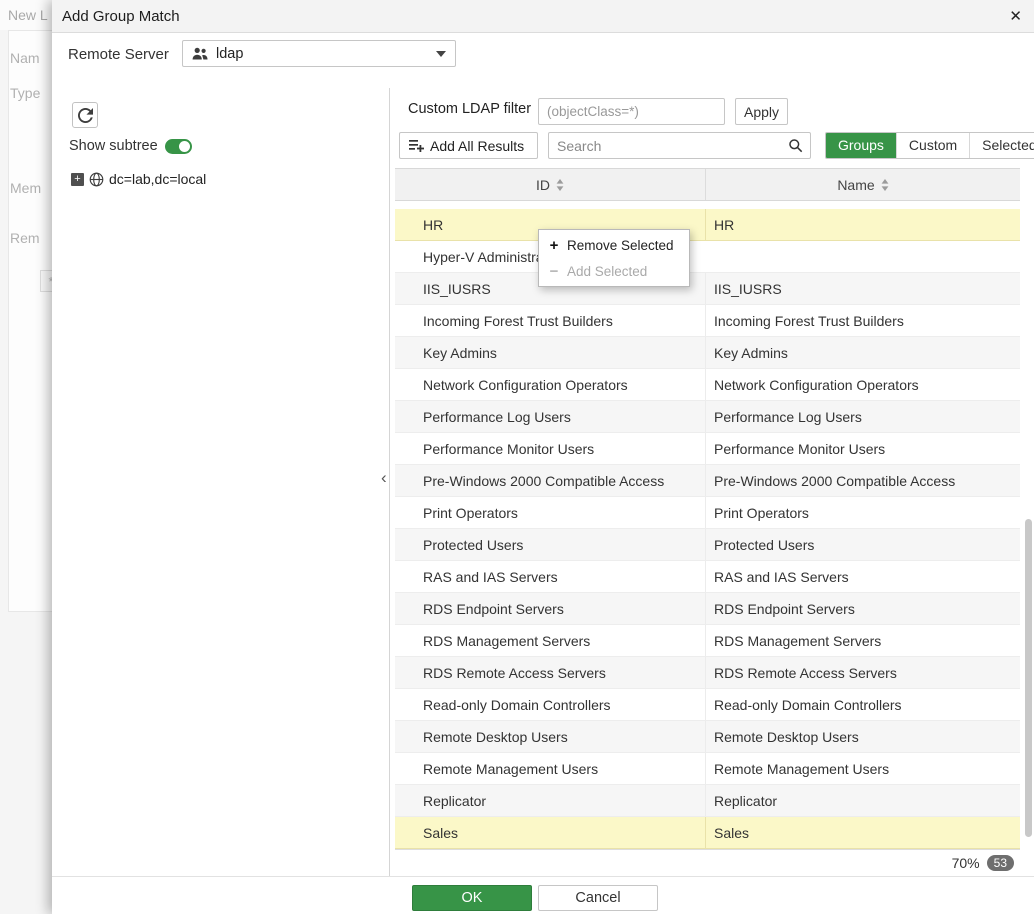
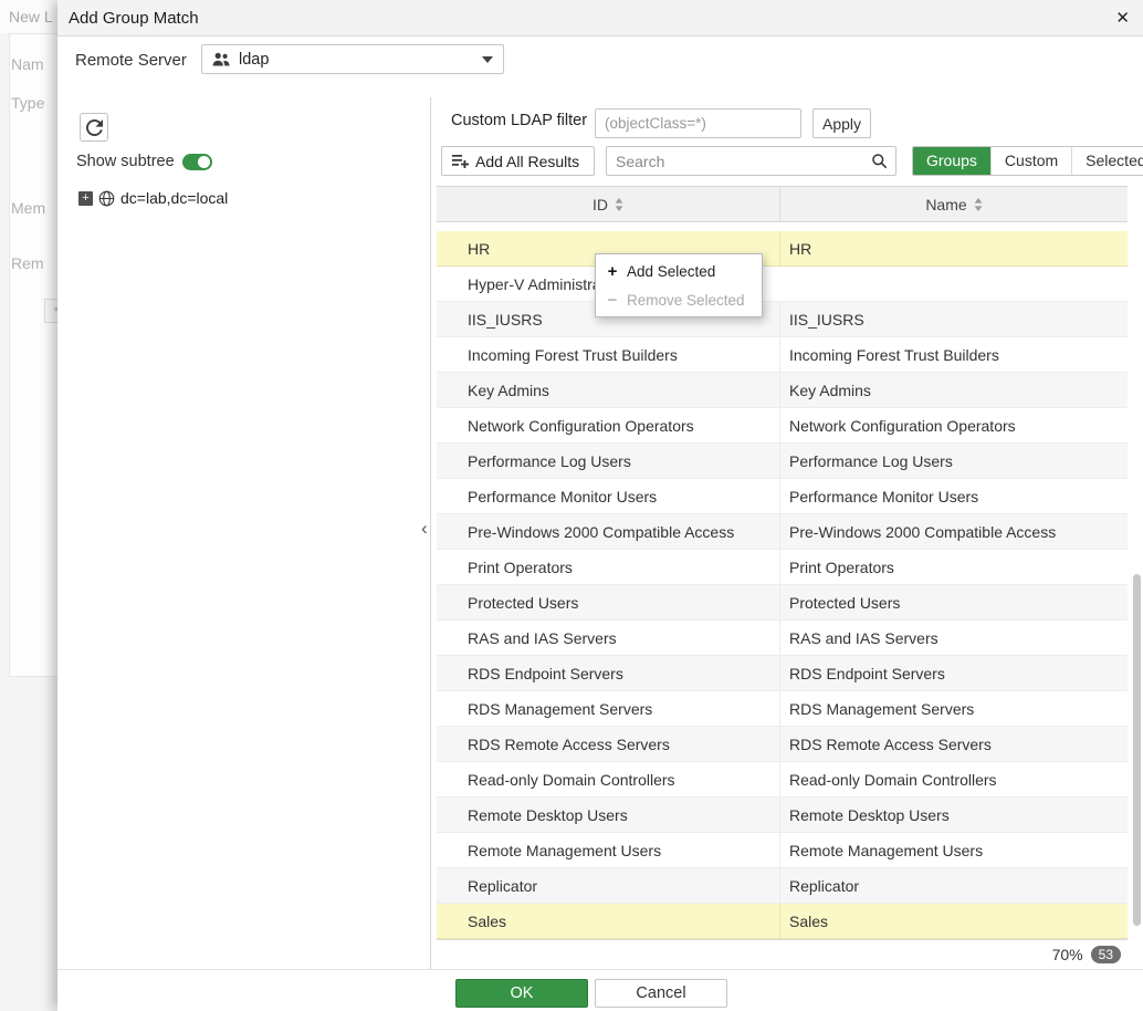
  New L
  Nam
  Type
  Mem
  Rem
  *
  Add Group Match
  ✕
  Remote Server
  ldap
  Show subtree
  +
  dc=lab,dc=local
  ‹
  Custom LDAP filter
  (objectClass=*)
  Apply
  Add All Results
  Search
  Groups
  Custom
  Selected
  ID
  Name
  HR
  HR
  Hyper-V Administr
  IIS_IUSRS
  IIS_IUSRS
  Incoming Forest Trust Builders
  Incoming Forest Trust Builders
  Key Admins
  Key Admins
  Network Configuration Operators
  Network Configuration Operators
  Performance Log Users
  Performance Log Users
  Performance Monitor Users
  Performance Monitor Users
  Pre-Windows 2000 Compatible Access
  Pre-Windows 2000 Compatible Access
  Print Operators
  Print Operators
  Protected Users
  Protected Users
  RAS and IAS Servers
  RAS and IAS Servers
  RDS Endpoint Servers
  RDS Endpoint Servers
  RDS Management Servers
  RDS Management Servers
  RDS Remote Access Servers
  RDS Remote Access Servers
  Read-only Domain Controllers
  Read-only Domain Controllers
  Remote Desktop Users
  Remote Desktop Users
  Remote Management Users
  Remote Management Users
  Replicator
  Replicator
  Sales
  Sales
  70%
  53
  +
- Remove Selected
+ Add Selected
  −
- Add Selected
+ Remove Selected
  OK
  Cancel
